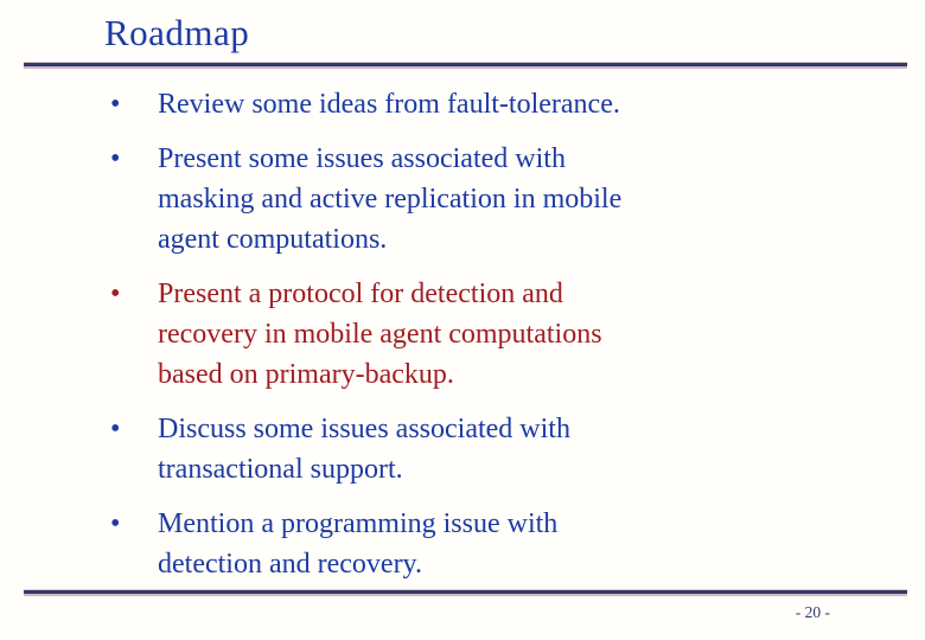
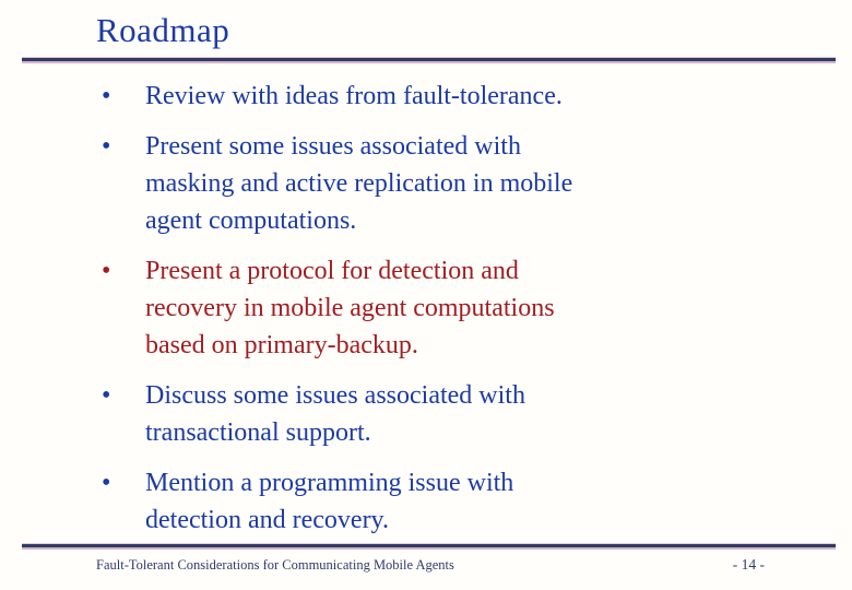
  Roadmap
  •
- Review some ideas from fault-tolerance.
+ Review with ideas from fault-tolerance.
  •
  Present some issues associated with
  masking and active replication in mobile
  agent computations.
  •
  Present a protocol for detection and
  recovery in mobile agent computations
  based on primary-backup.
  •
  Discuss some issues associated with
  transactional support.
  •
  Mention a programming issue with
  detection and recovery.
+ Fault-Tolerant Considerations for Communicating Mobile Agents
- - 20 -
+ - 14 -
